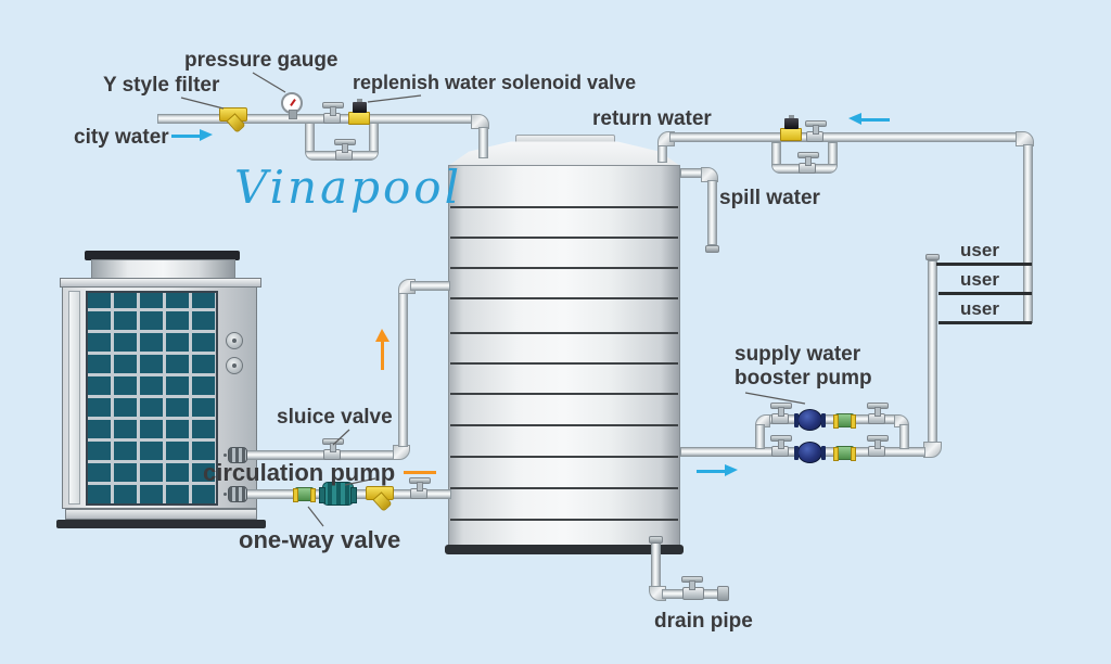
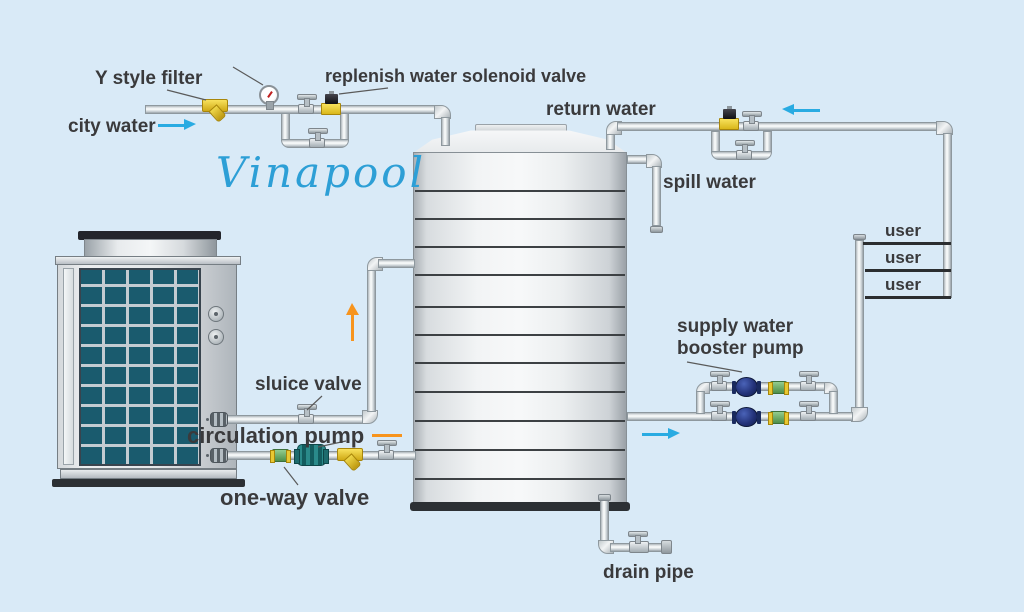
  user
  user
  user
- pressure gauge
  Y style filter
  replenish water solenoid valve
  city water
  Vinapool
  return water
  spill water
  supply water
  booster pump
  sluice valve
  circulation pump
  one-way valve
  drain pipe
